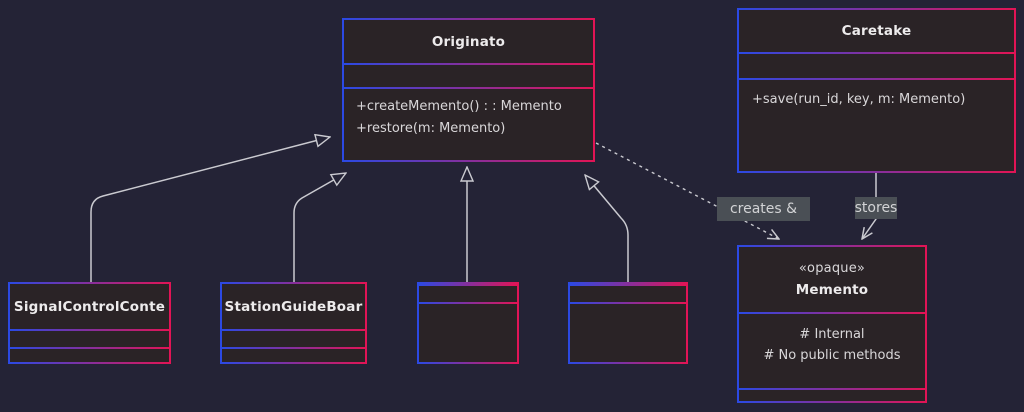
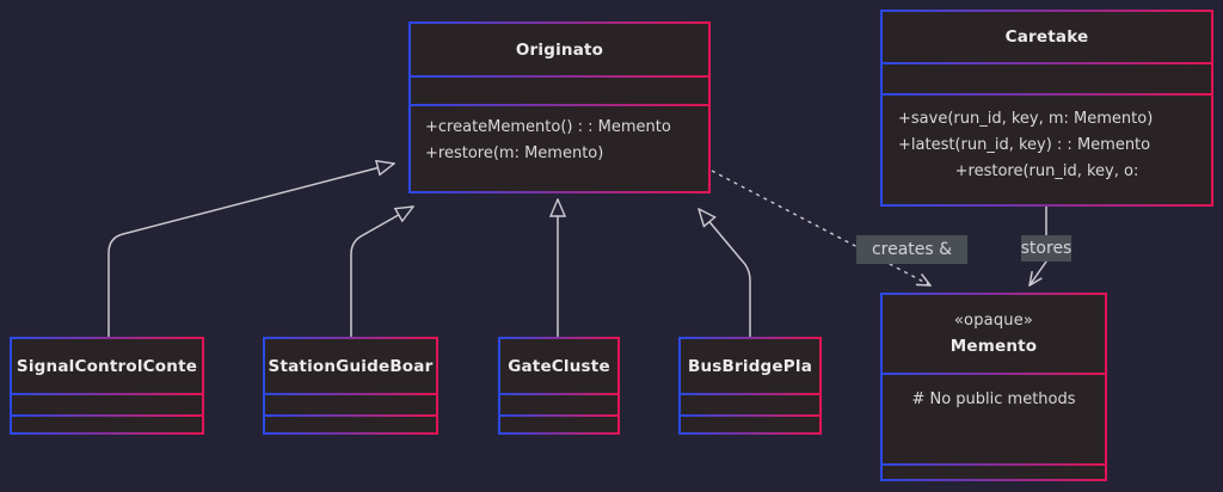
  Originato
  +createMemento() : : Memento
  +restore(m: Memento)
  Caretake
  +save(run_id, key, m: Memento)
+ +latest(run_id, key) : : Memento
+ +restore(run_id, key, o:
  «opaque»
  Memento
- # Internal
  # No public methods
  SignalControlConte
  StationGuideBoar
+ GateCluste
+ BusBridgePla
  creates &
  stores
